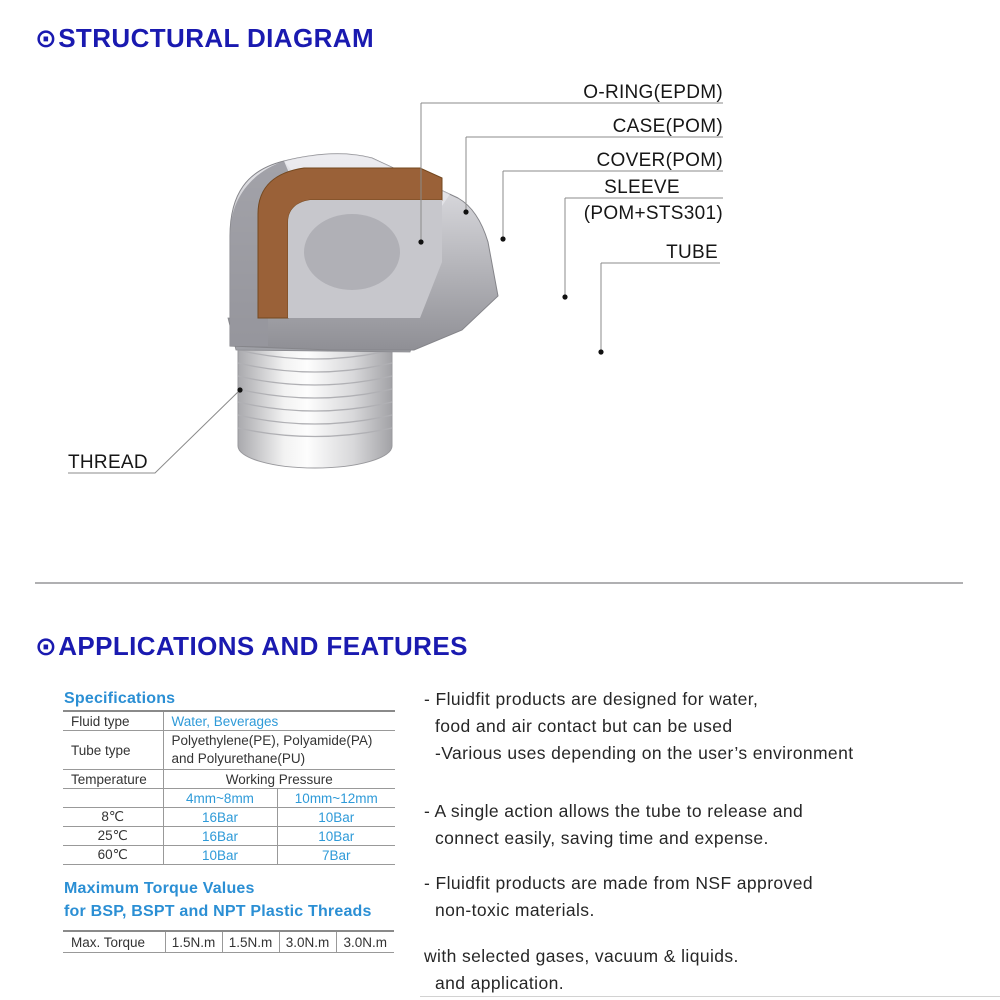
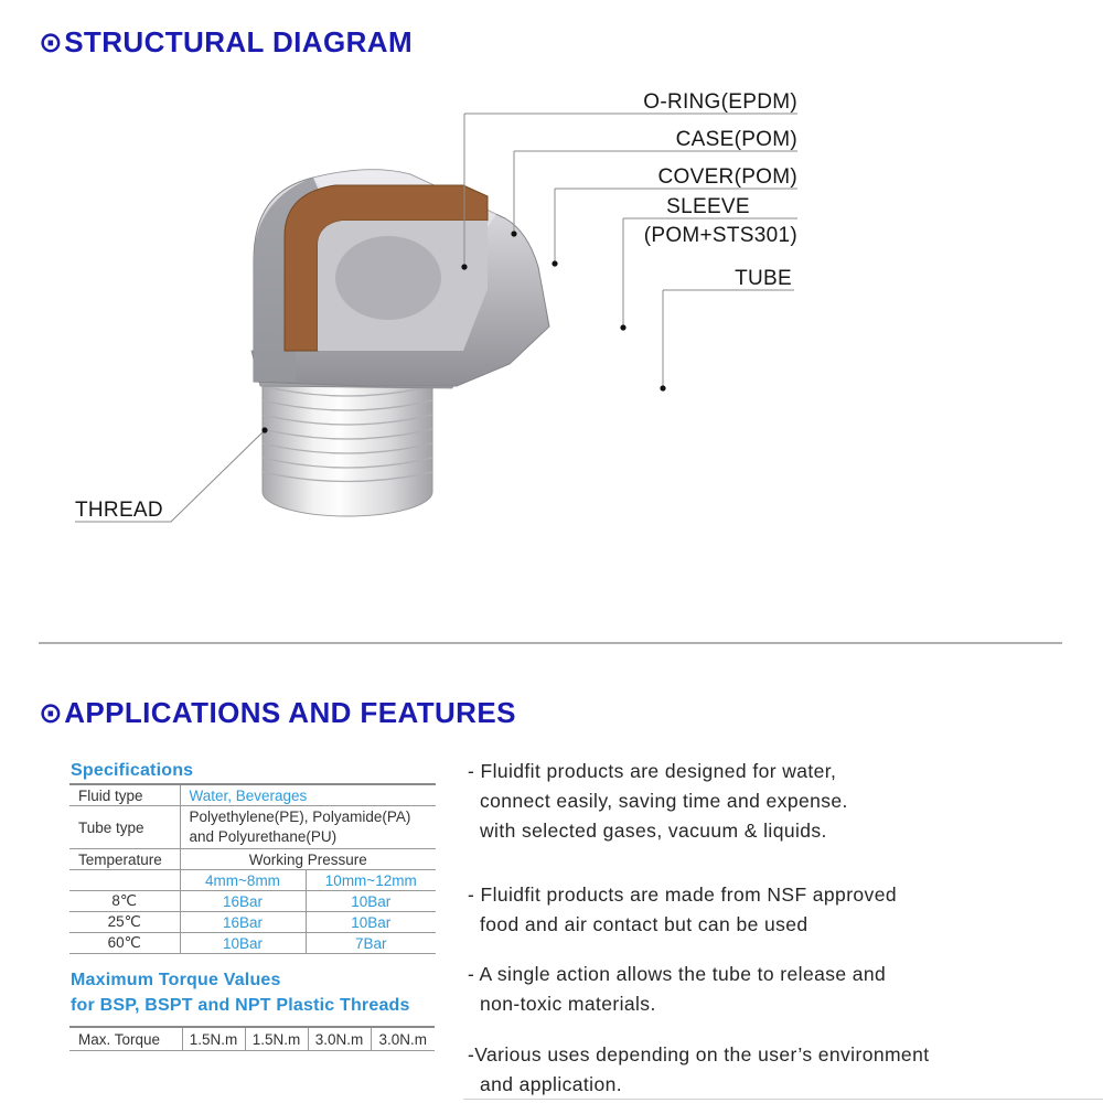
  ⊙STRUCTURAL DIAGRAM
  O-RING(EPDM)
  CASE(POM)
  COVER(POM)
  SLEEVE
  (POM+STS301)
  TUBE
  THREAD
  ⊙APPLICATIONS AND FEATURES
  Specifications
  Fluid type	Water, Beverages
  Tube type	Polyethylene(PE), Polyamide(PA) and Polyurethane(PU)
  Temperature	Working Pressure
  	4mm~8mm	10mm~12mm
  8℃	16Bar	10Bar
  25℃	16Bar	10Bar
  60℃	10Bar	7Bar
  Maximum Torque Values
  for BSP, BSPT and NPT Plastic Threads
  Max. Torque	1.5N.m	1.5N.m	3.0N.m	3.0N.m
  - Fluidfit products are designed for water,
- food and air contact but can be used
+ connect easily, saving time and expense.
- -Various uses depending on the user’s environment
+ with selected gases, vacuum & liquids.
- - A single action allows the tube to release and
+ - Fluidfit products are made from NSF approved
- connect easily, saving time and expense.
+ food and air contact but can be used
- - Fluidfit products are made from NSF approved
+ - A single action allows the tube to release and
  non-toxic materials.
- with selected gases, vacuum & liquids.
+ -Various uses depending on the user’s environment
  and application.
